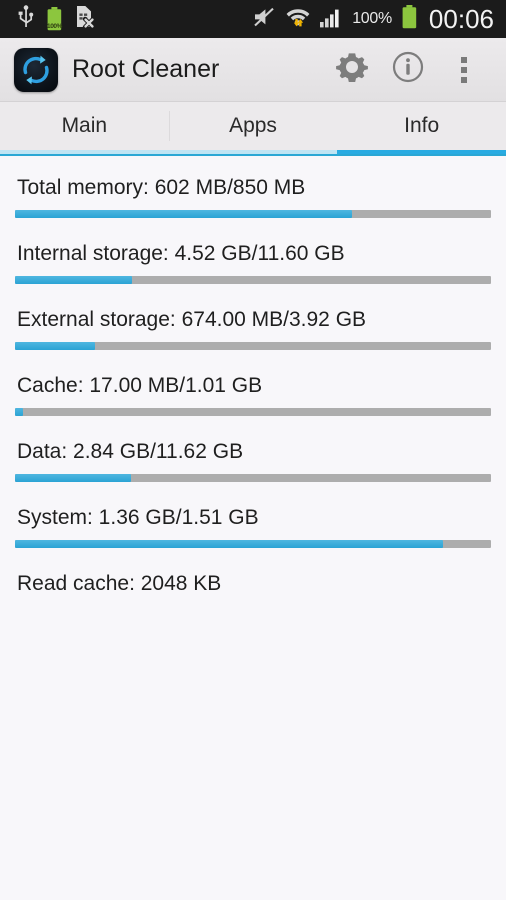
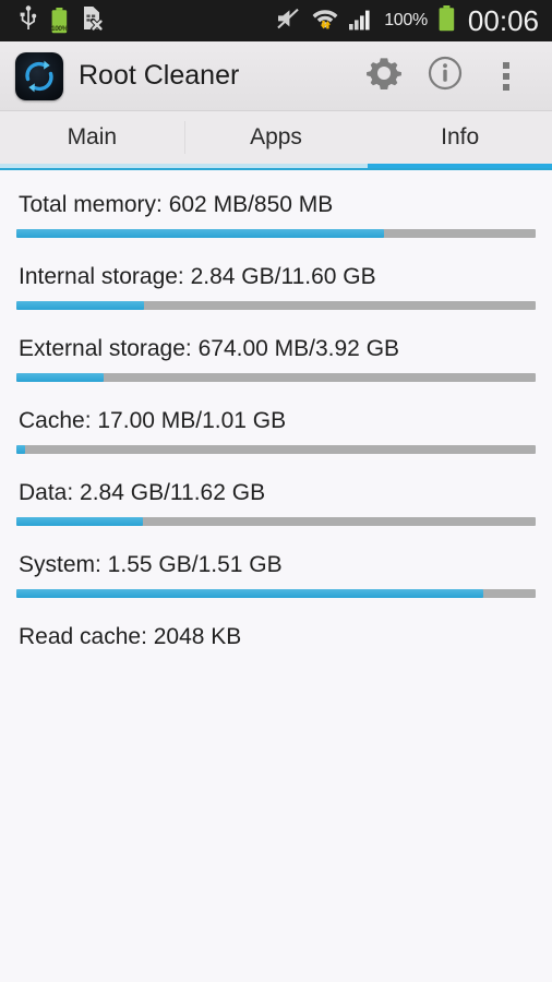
  100%
  00:06
  Root Cleaner
  Main
  Apps
  Info
  Total memory: 602 MB/850 MB
- Internal storage: 4.52 GB/11.60 GB
+ Internal storage: 2.84 GB/11.60 GB
  External storage: 674.00 MB/3.92 GB
  Cache: 17.00 MB/1.01 GB
  Data: 2.84 GB/11.62 GB
- System: 1.36 GB/1.51 GB
+ System: 1.55 GB/1.51 GB
  Read cache: 2048 KB
